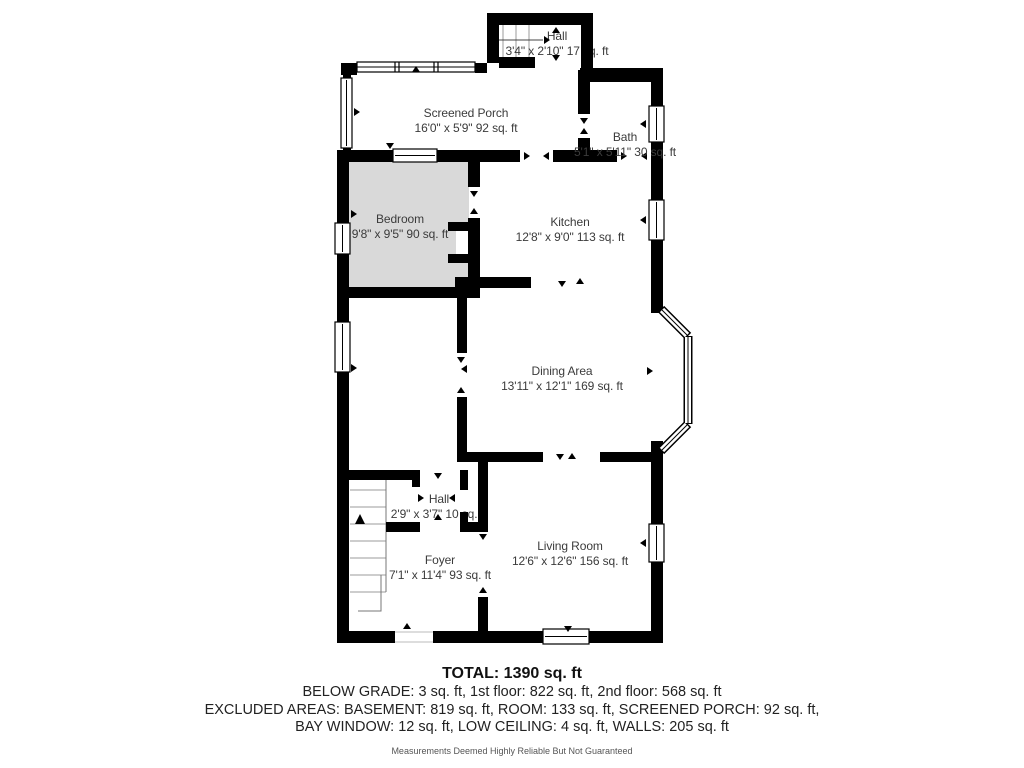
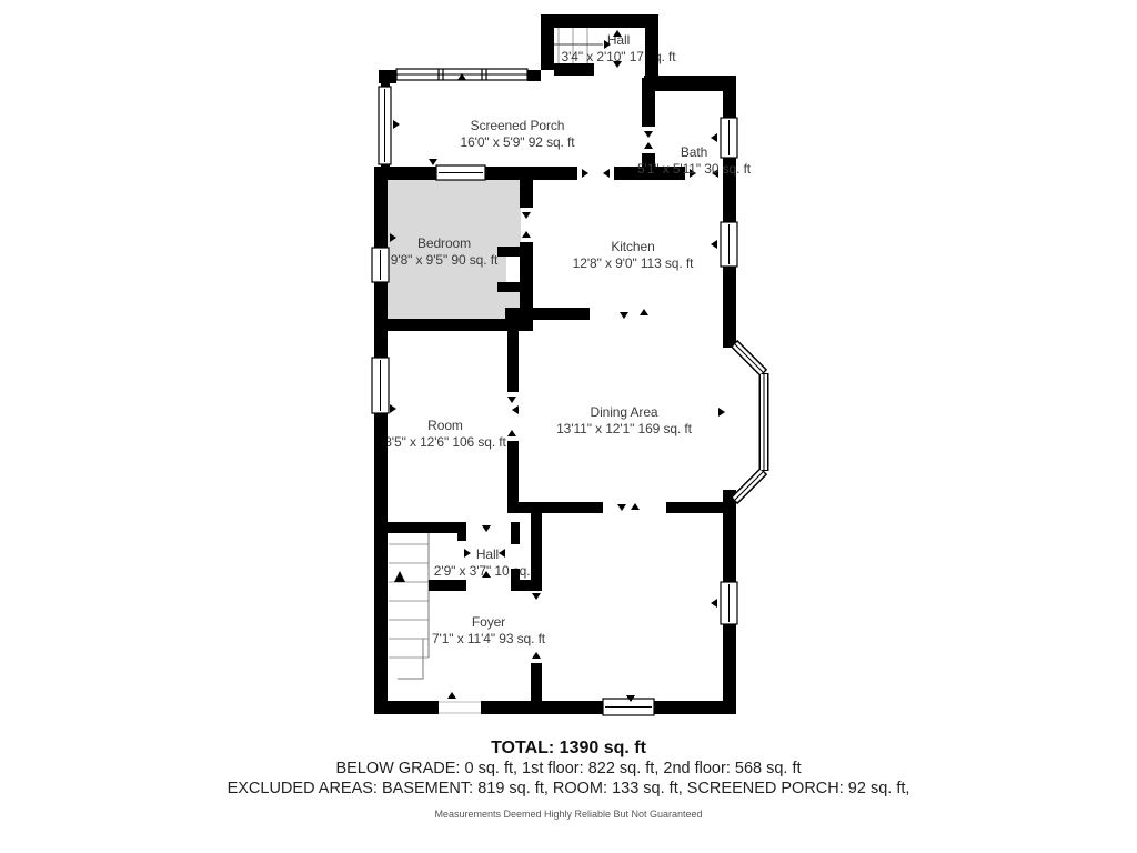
  Hall
  3'4" x 2'10" 17. ft
  Screened Porch
  16'0" x 5'9" 92 sq. ft
  Bedroom
  9'8" x 9'5" 90 sq. ft
  Kitchen
  12'8" x 9'0" 113 sq. ft
  Dining Area
  13'11" x 12'1" 169 sq. ft
+ Room
+ 8'5" x 12'6" 106 sq. ft
  Hall
  2'9" x 3'7" 10q.
  Foyer
  7'1" x 11'4" 93 sq. ft
- Living Room
- 12'6" x 12'6" 156 sq. ft
  Bath
  5'1" x 5'11" 30 sq. ft
  TOTAL: 1390 sq. ft
- BELOW GRADE: 3 sq. ft, 1st floor: 822 sq. ft, 2nd floor: 568 sq. ft
+ BELOW GRADE: 0 sq. ft, 1st floor: 822 sq. ft, 2nd floor: 568 sq. ft
  EXCLUDED AREAS: BASEMENT: 819 sq. ft, ROOM: 133 sq. ft, SCREENED PORCH: 92 sq. ft,
- BAY WINDOW: 12 sq. ft, LOW CEILING: 4 sq. ft, WALLS: 205 sq. ft
  Measurements Deemed Highly Reliable But Not Guaranteed
